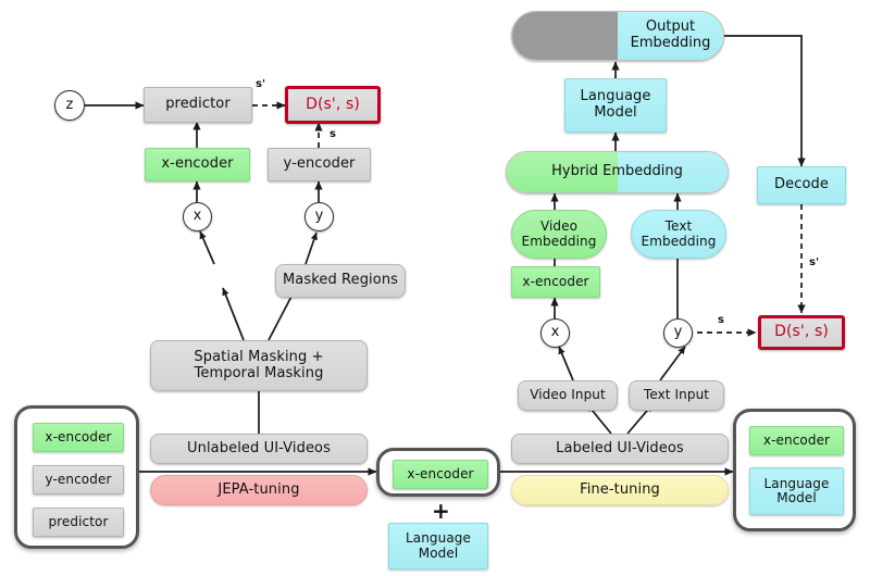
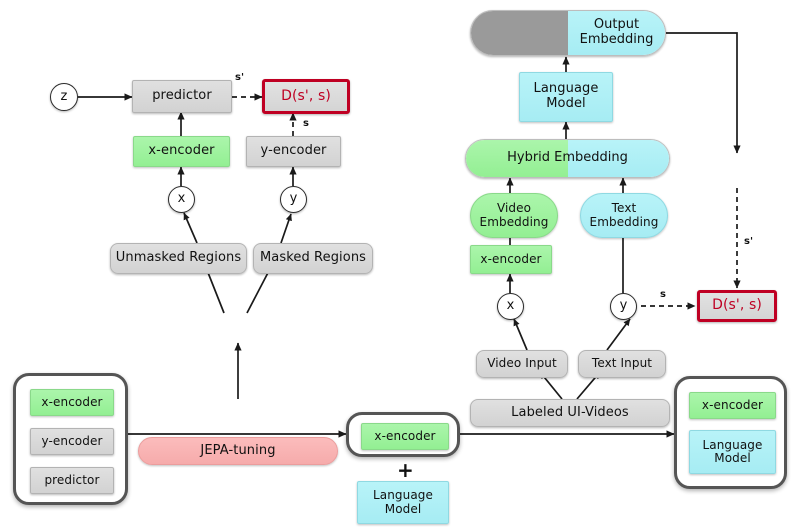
  z
  predictor
  D(s', s)
  s'
  s
  x-encoder
  y-encoder
  x
  y
+ Unmasked Regions
  Masked Regions
- Spatial Masking +
- Temporal Masking
- Unlabeled UI-Videos
  JEPA-tuning
  x-encoder
  y-encoder
  predictor
  x-encoder
  +
  Language
  Model
  Labeled UI-Videos
- Fine-tuning
  x-encoder
  Language
  Model
  Output
  Embedding
  Language
  Model
  Hybrid Embedding
  Video
  Embedding
  Text
  Embedding
  x-encoder
  x
  y
  s
  s'
  Video Input
  Text Input
- Decode
  D(s', s)
